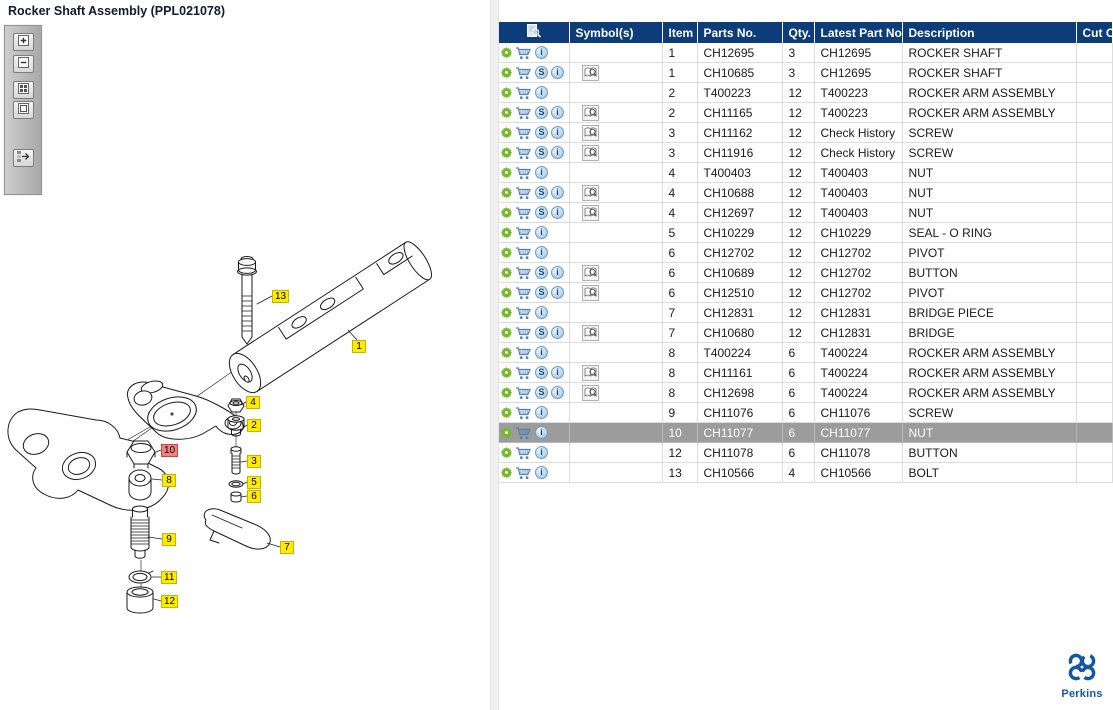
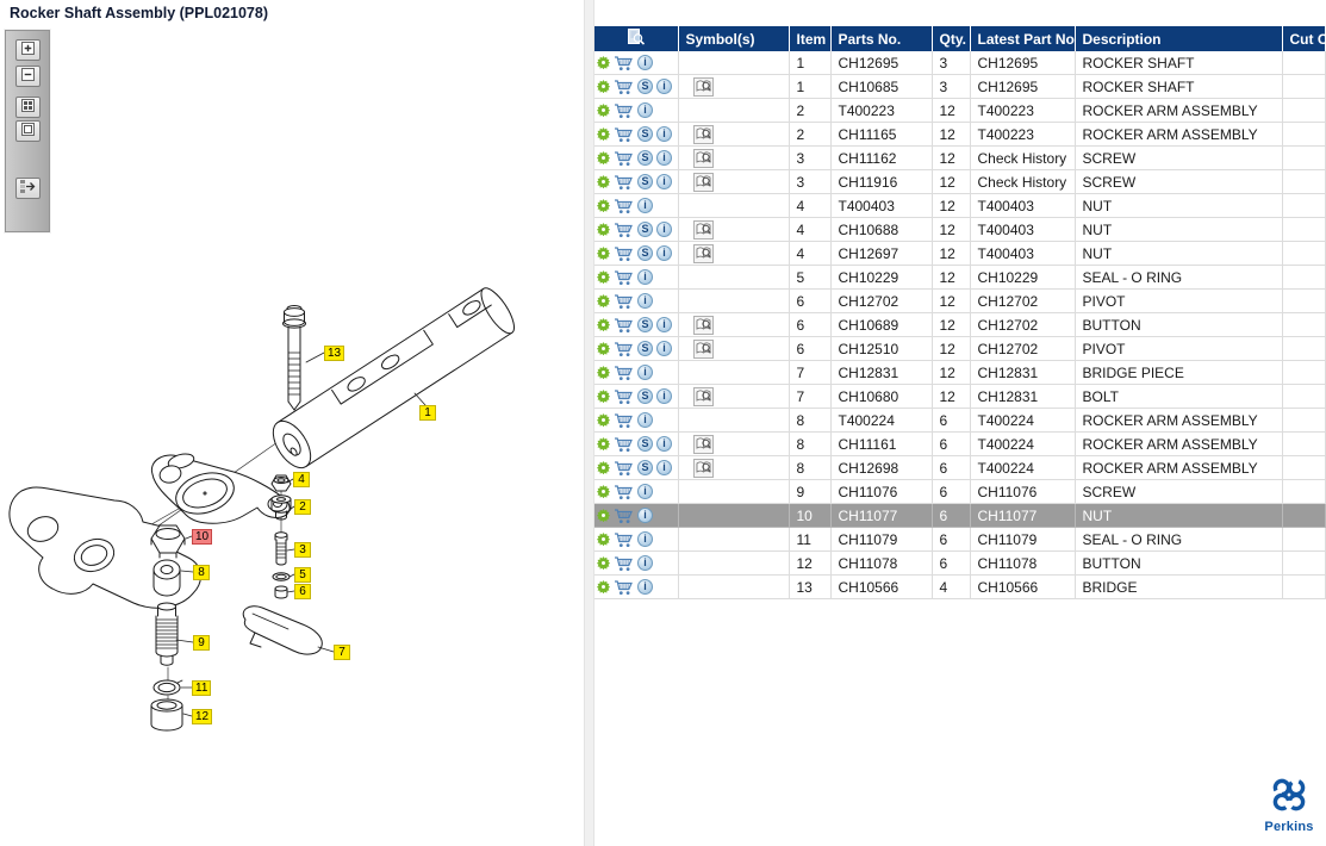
  Rocker Shaft Assembly (PPL021078)
  13
  1
  4
  2
  10
  3
  5
  6
  8
  9
  7
  11
  12
  	Symbol(s)	Item	Parts No.	Qty.	Latest Part No	Description	Cut O
  i		1	CH12695	3	CH12695	ROCKER SHAFT
  S i		1	CH10685	3	CH12695	ROCKER SHAFT
  i		2	T400223	12	T400223	ROCKER ARM ASSEMBLY
  S i		2	CH11165	12	T400223	ROCKER ARM ASSEMBLY
  S i		3	CH11162	12	Check History	SCREW
  S i		3	CH11916	12	Check History	SCREW
  i		4	T400403	12	T400403	NUT
  S i		4	CH10688	12	T400403	NUT
  S i		4	CH12697	12	T400403	NUT
  i		5	CH10229	12	CH10229	SEAL - O RING
  i		6	CH12702	12	CH12702	PIVOT
  S i		6	CH10689	12	CH12702	BUTTON
  S i		6	CH12510	12	CH12702	PIVOT
  i		7	CH12831	12	CH12831	BRIDGE PIECE
- S i		7	CH10680	12	CH12831	BRIDGE
+ S i		7	CH10680	12	CH12831	BOLT
  i		8	T400224	6	T400224	ROCKER ARM ASSEMBLY
  S i		8	CH11161	6	T400224	ROCKER ARM ASSEMBLY
  S i		8	CH12698	6	T400224	ROCKER ARM ASSEMBLY
  i		9	CH11076	6	CH11076	SCREW
  i		10	CH11077	6	CH11077	NUT
+ i		11	CH11079	6	CH11079	SEAL - O RING
  i		12	CH11078	6	CH11078	BUTTON
- i		13	CH10566	4	CH10566	BOLT
+ i		13	CH10566	4	CH10566	BRIDGE
  Perkins
